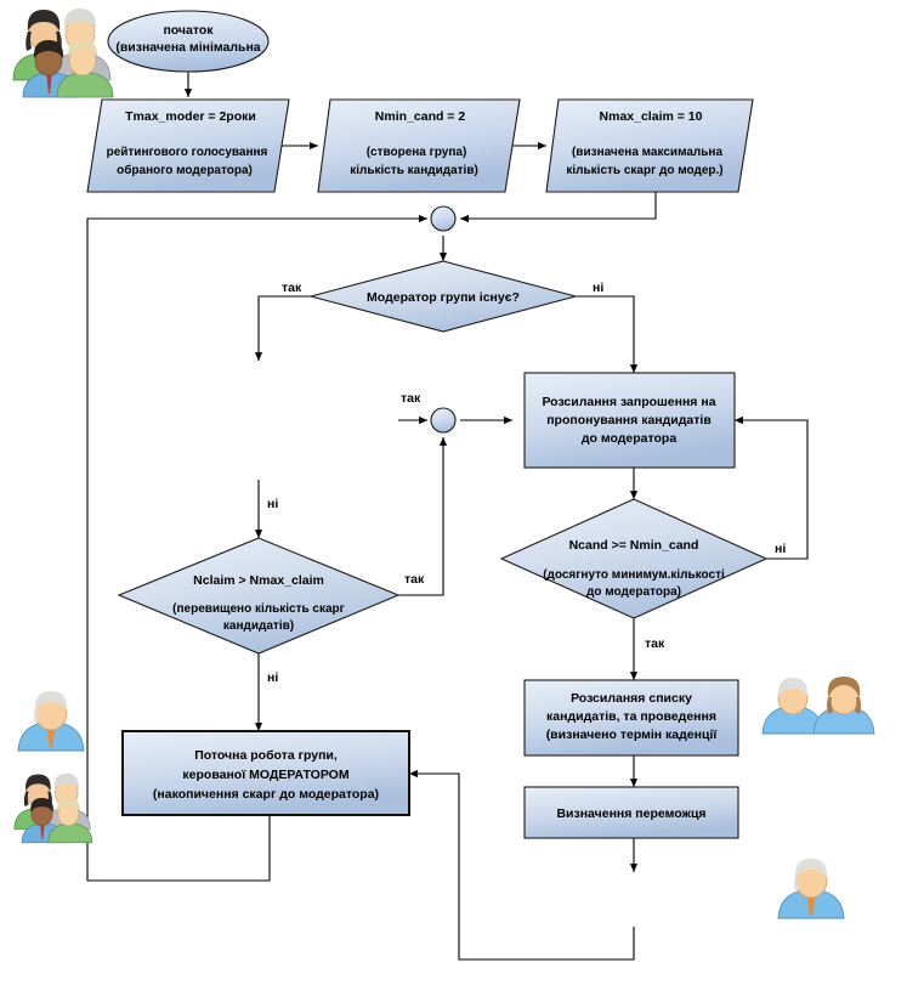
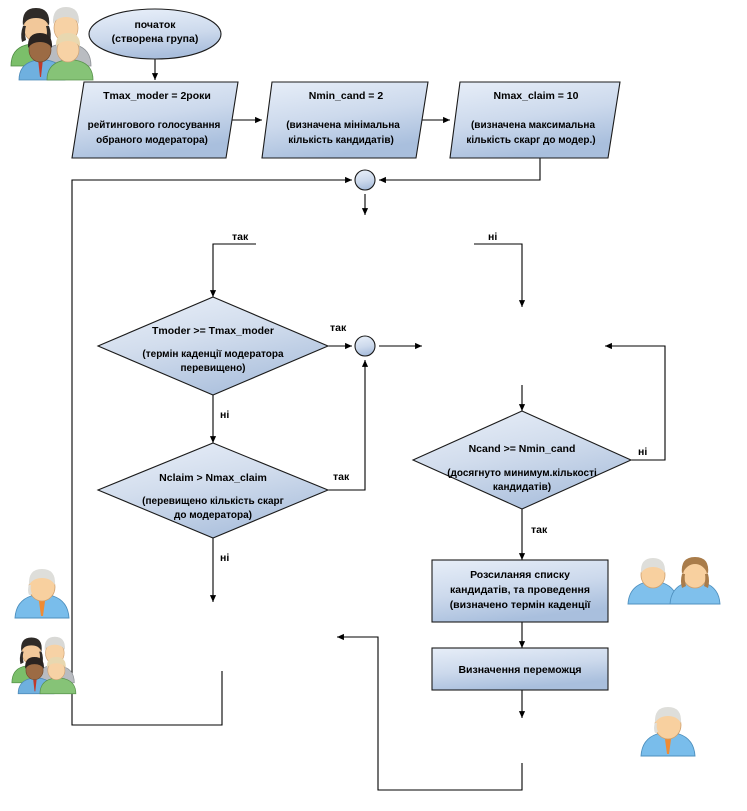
  початок
- (визначена мінімальна
+ (створена група)
  Tmax_moder = 2роки
  рейтингового голосування
  обраного модератора)
  Nmin_cand = 2
- (створена група)
+ (визначена мінімальна
  кількість кандидатів)
  Nmax_claim = 10
  (визначена максимальна
  кількість скарг до модер.)
- Модератор групи існує?
  так
  ні
+ Tmoder >= Tmax_moder
+ (термін каденції модератора
+ перевищено)
  так
  ні
  Nclaim > Nmax_claim
  (перевищено кількість скарг
- кандидатів)
+ до модератора)
  так
  ні
- Розсилання запрошення на
- пропонування кандидатів
- до модератора
  Ncand >= Nmin_cand
  (досягнуто минимум.кількості
- до модератора)
+ кандидатів)
  ні
  так
  Розсиланяя списку
  кандидатів, та проведення
  (визначено термін каденції
  Визначення переможця
- Поточна робота групи,
- керованої МОДЕРАТОРОМ
- (накопичення скарг до модератора)
